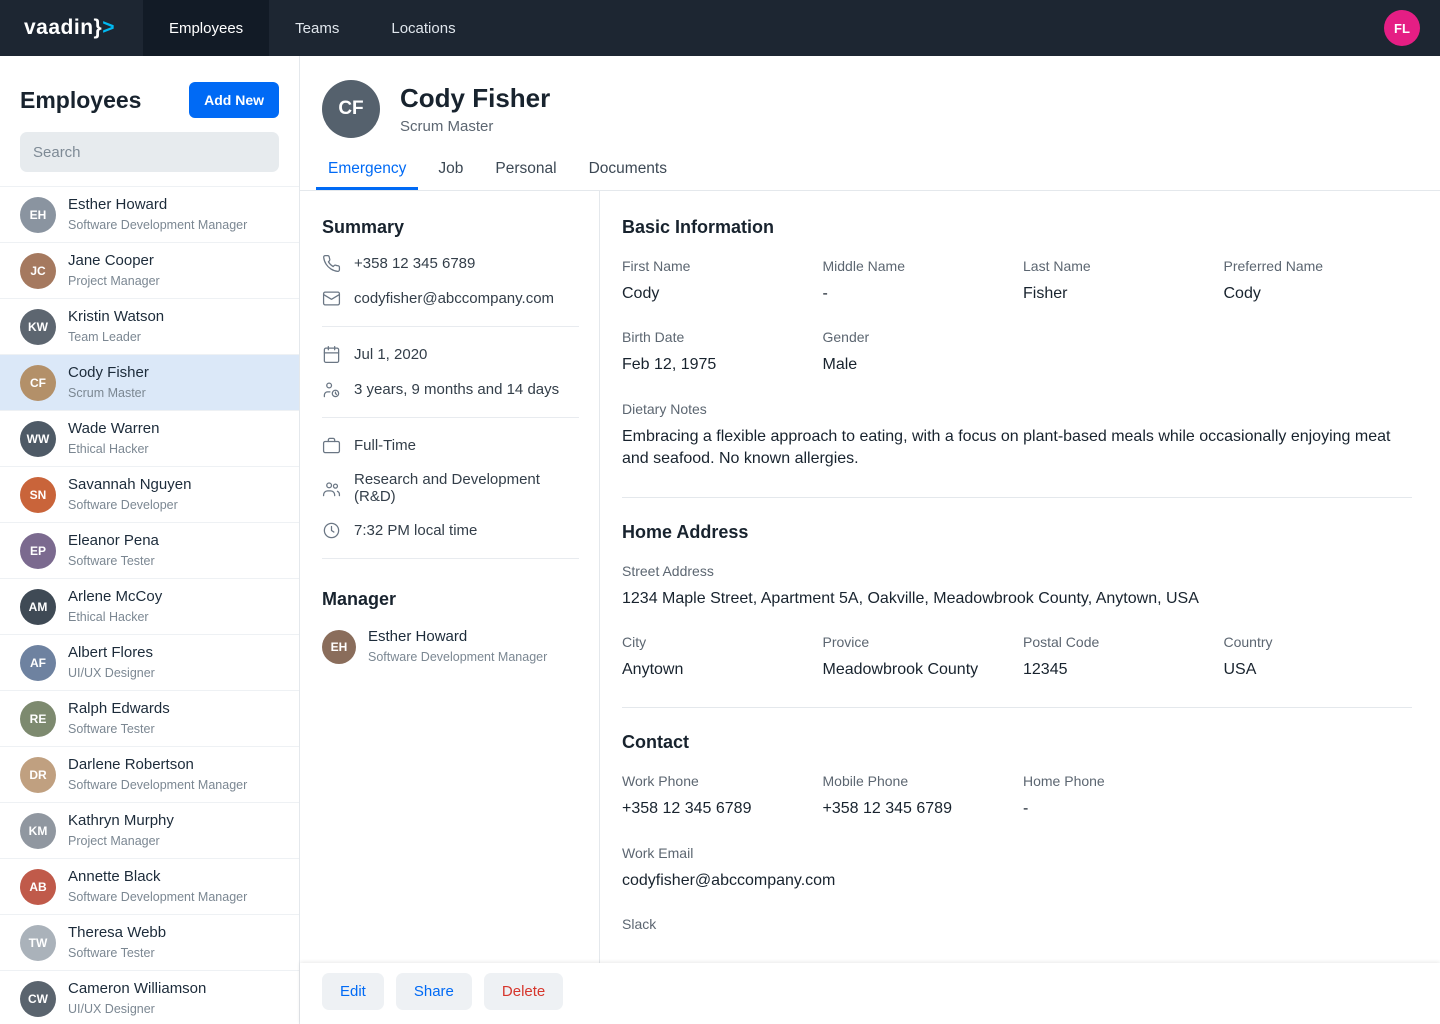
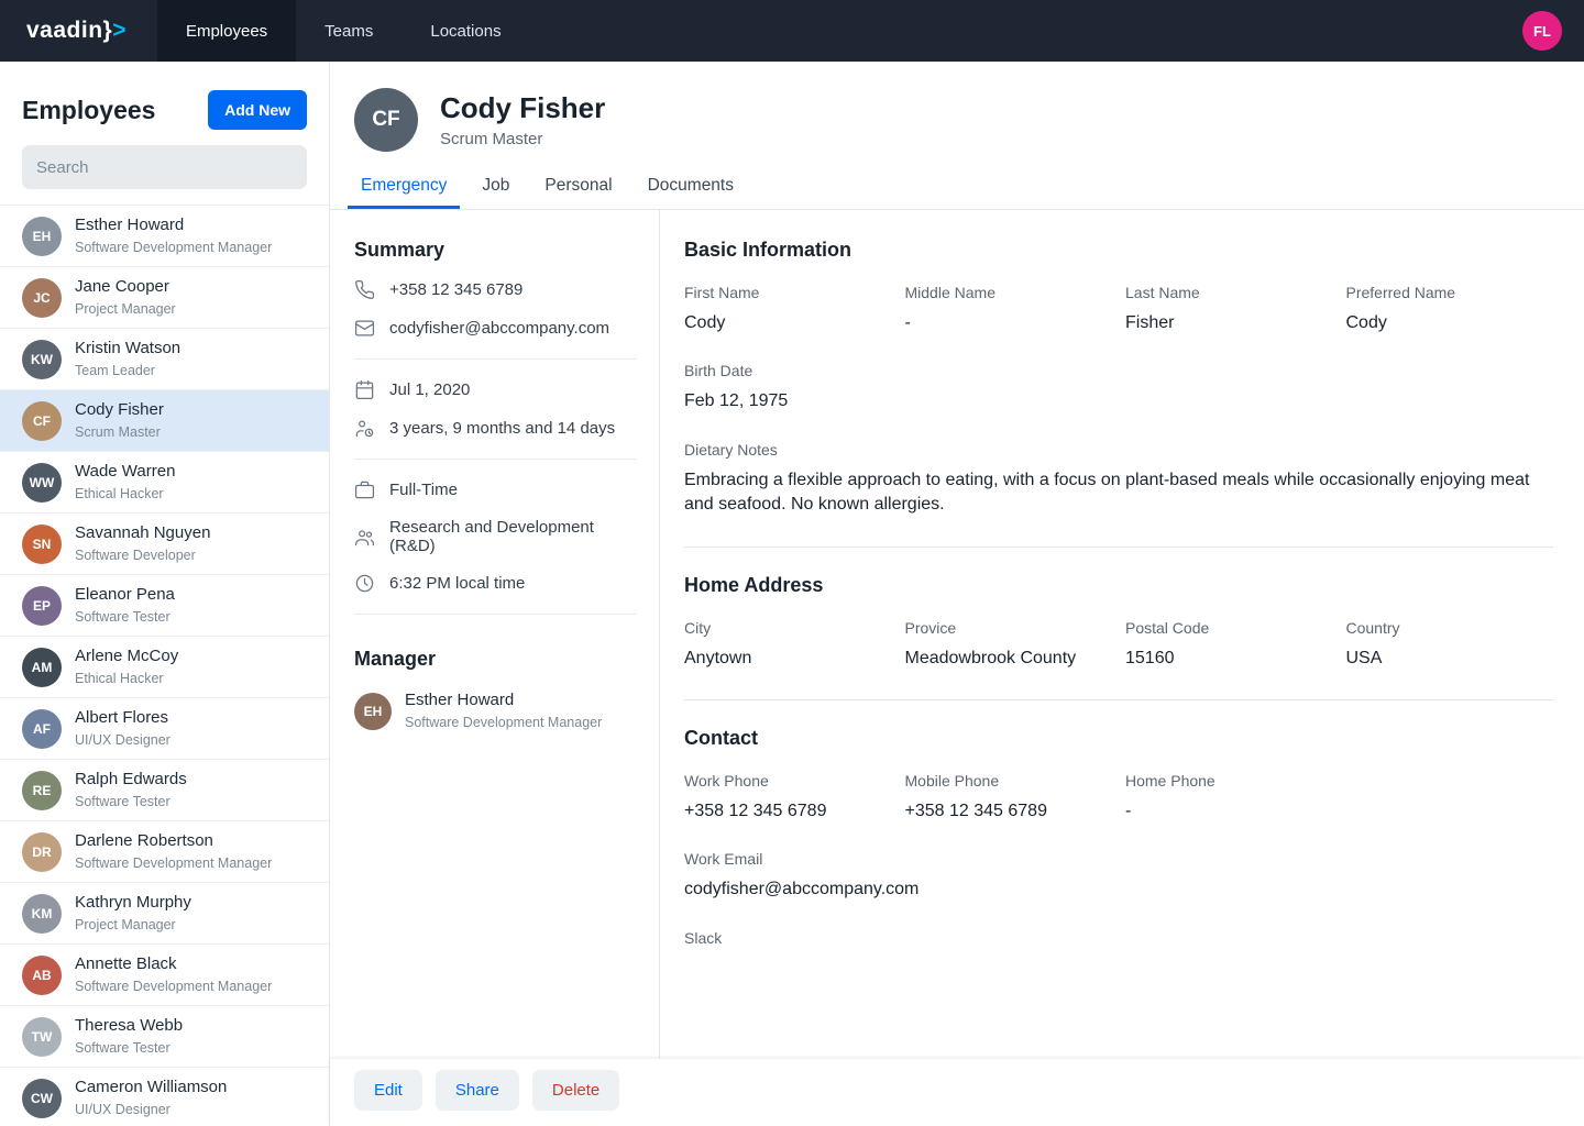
  vaadin}
  >
  Employees
  Teams
  Locations
  FL
  Employees
  Add New
  Search
  EH
  Esther Howard
  Software Development Manager
  JC
  Jane Cooper
  Project Manager
  KW
  Kristin Watson
  Team Leader
  CF
  Cody Fisher
  Scrum Master
  WW
  Wade Warren
  Ethical Hacker
  SN
  Savannah Nguyen
  Software Developer
  EP
  Eleanor Pena
  Software Tester
  AM
  Arlene McCoy
  Ethical Hacker
  AF
  Albert Flores
  UI/UX Designer
  RE
  Ralph Edwards
  Software Tester
  DR
  Darlene Robertson
  Software Development Manager
  KM
  Kathryn Murphy
  Project Manager
  AB
  Annette Black
  Software Development Manager
  TW
  Theresa Webb
  Software Tester
  CW
  Cameron Williamson
  UI/UX Designer
  CF
  Cody Fisher
  Scrum Master
  Emergency
  Job
  Personal
  Documents
  Summary
  +358 12 345 6789
  codyfisher@abccompany.com
  Jul 1, 2020
  3 years, 9 months and 14 days
  Full-Time
  Research and Development (R&D)
- 7:32 PM local time
+ 6:32 PM local time
  Manager
  EH
  Esther Howard
  Software Development Manager
  Basic Information
  First Name
  Cody
  Middle Name
  -
  Last Name
  Fisher
  Preferred Name
  Cody
  Birth Date
  Feb 12, 1975
- Gender
- Male
  Dietary Notes
  Embracing a flexible approach to eating, with a focus on plant-based meals while occasionally enjoying meat and seafood. No known allergies.
  Home Address
- Street Address
- 1234 Maple Street, Apartment 5A, Oakville, Meadowbrook County, Anytown, USA
  City
  Anytown
  Provice
  Meadowbrook County
  Postal Code
- 12345
+ 15160
  Country
  USA
  Contact
  Work Phone
  +358 12 345 6789
  Mobile Phone
  +358 12 345 6789
  Home Phone
  -
  Work Email
  codyfisher@abccompany.com
  Slack
  Edit
  Share
  Delete
